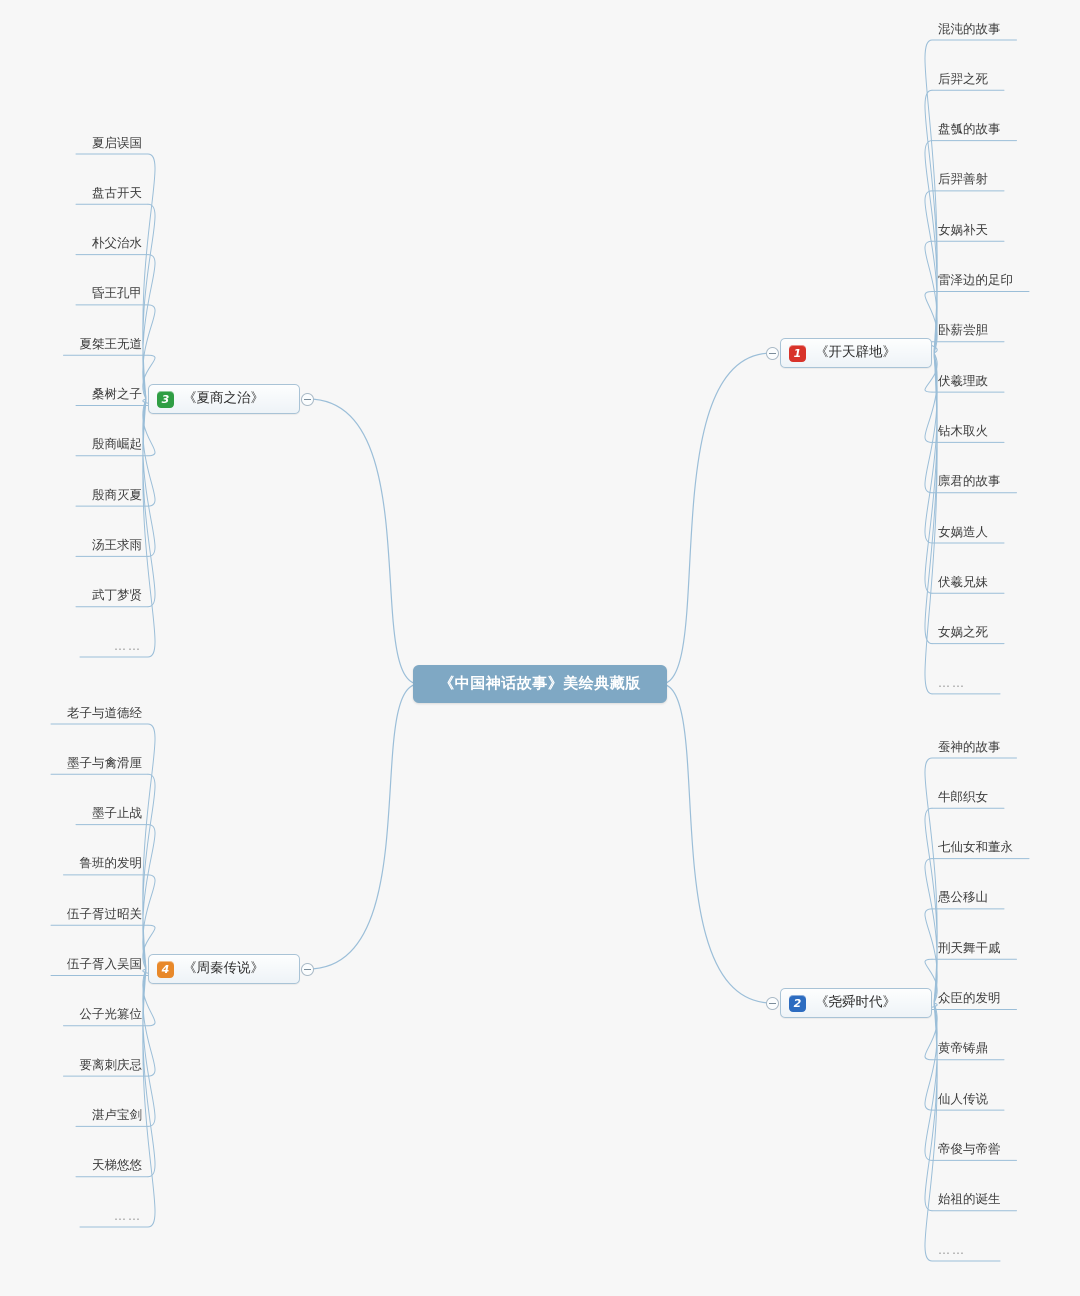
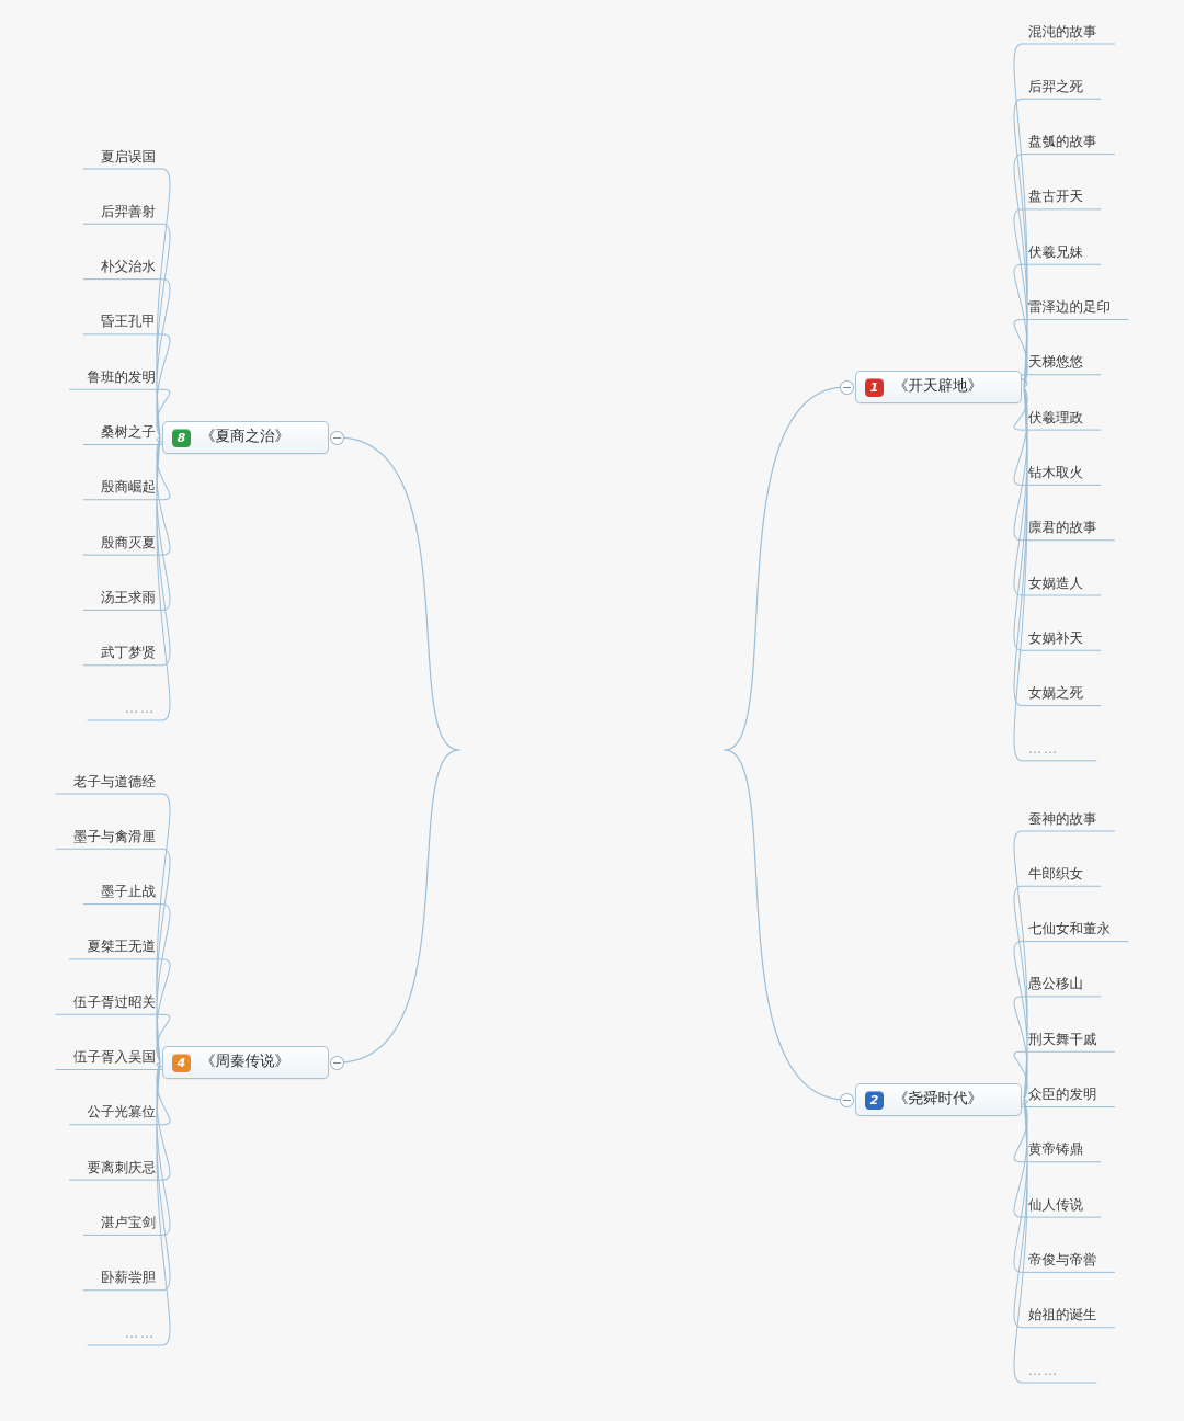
- 《中国神话故事》美绘典藏版
  1
  《开天辟地》
  混沌的故事
  后羿之死
  盘瓠的故事
- 后羿善射
+ 盘古开天
- 女娲补天
+ 伏羲兄妹
  雷泽边的足印
- 卧薪尝胆
+ 天梯悠悠
  伏羲理政
  钻木取火
  廪君的故事
  女娲造人
- 伏羲兄妹
+ 女娲补天
  女娲之死
  ……
  2
  《尧舜时代》
  蚕神的故事
  牛郎织女
  七仙女和董永
  愚公移山
  刑天舞干戚
  众臣的发明
  黄帝铸鼎
  仙人传说
  帝俊与帝喾
  始祖的诞生
  ……
- 3
+ 8
  《夏商之治》
  夏启误国
- 盘古开天
+ 后羿善射
  朴父治水
  昏王孔甲
- 夏桀王无道
+ 鲁班的发明
  桑树之子
  殷商崛起
  殷商灭夏
  汤王求雨
  武丁梦贤
  ……
  4
  《周秦传说》
  老子与道德经
  墨子与禽滑厘
  墨子止战
- 鲁班的发明
+ 夏桀王无道
  伍子胥过昭关
  伍子胥入吴国
  公子光篡位
  要离刺庆忌
  湛卢宝剑
- 天梯悠悠
+ 卧薪尝胆
  ……
